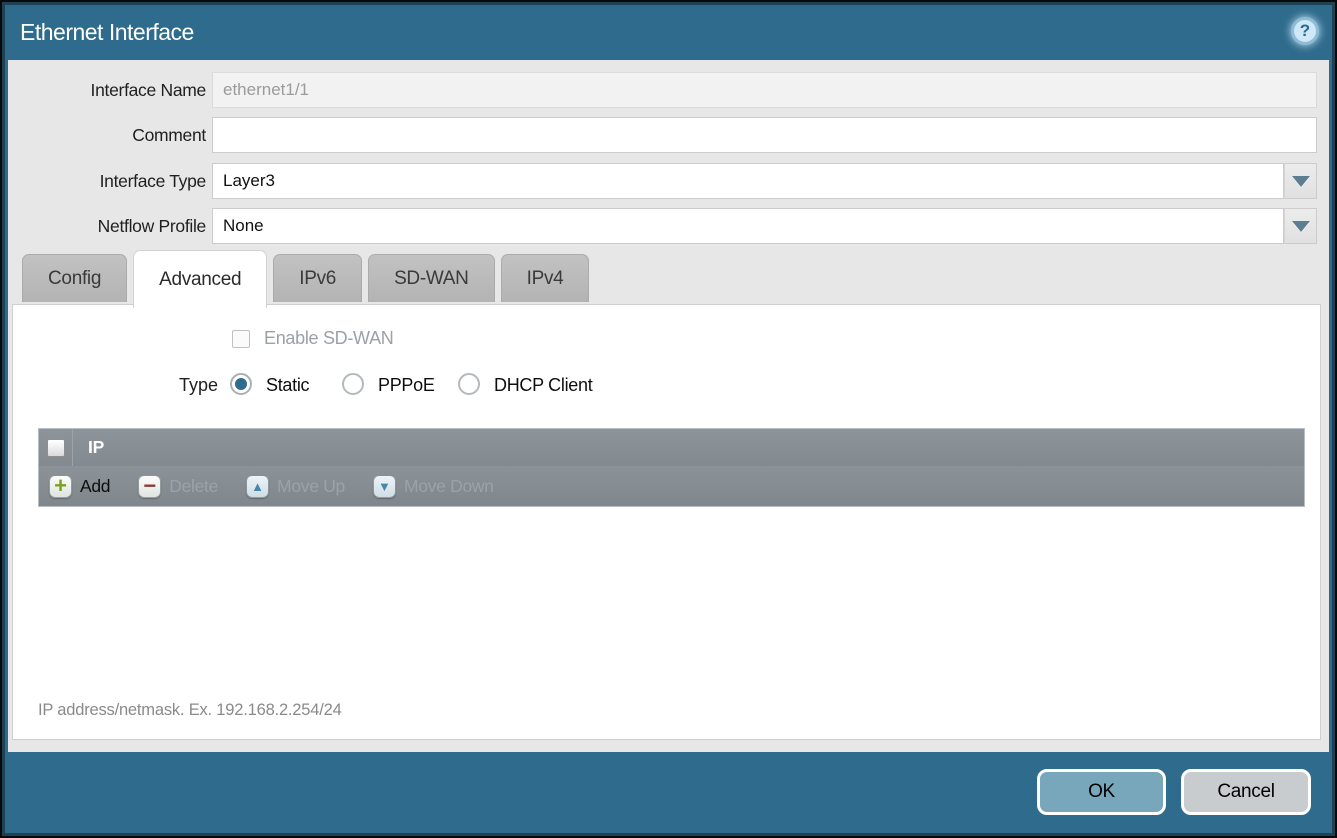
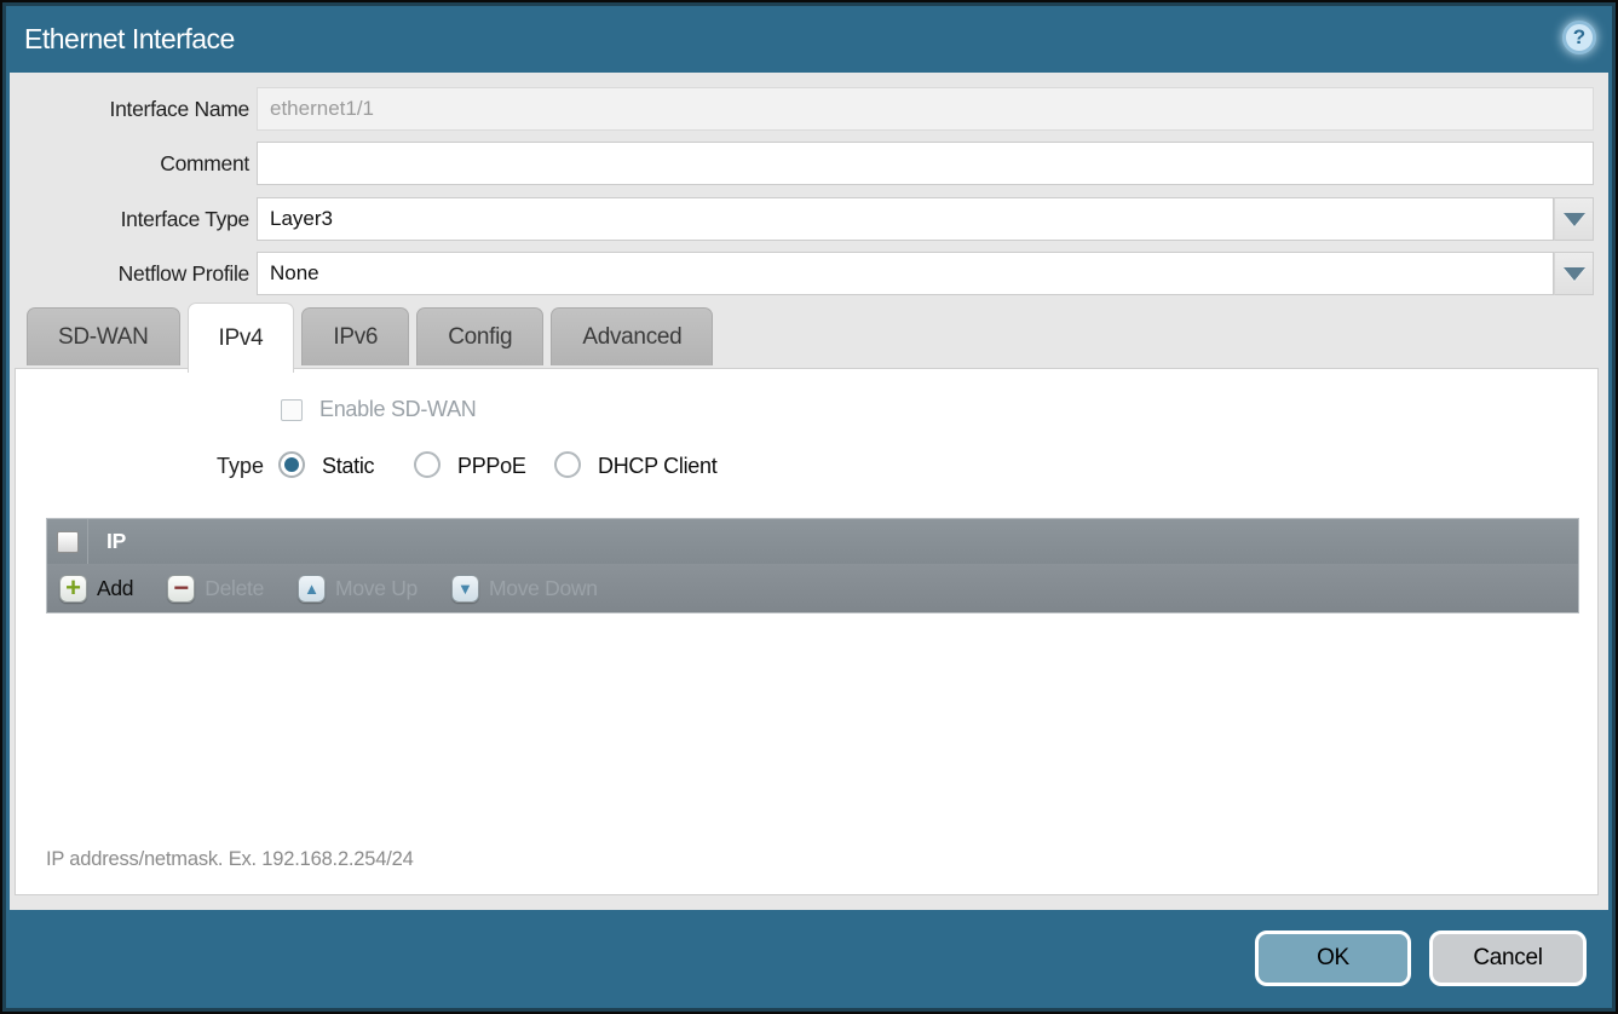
  Ethernet Interface
  ?
  Interface Name
  ethernet1/1
  Comment
  Interface Type
  Layer3
  Netflow Profile
  None
- Config
+ SD-WAN
- Advanced
+ IPv4
  IPv6
- SD-WAN
+ Config
- IPv4
+ Advanced
  Enable SD-WAN
  Type
  Static
  PPPoE
  DHCP Client
  IP
  +
  Add
  −
  Delete
  ▲
  Move Up
  ▼
  Move Down
  IP address/netmask. Ex. 192.168.2.254/24
  OK
  Cancel
